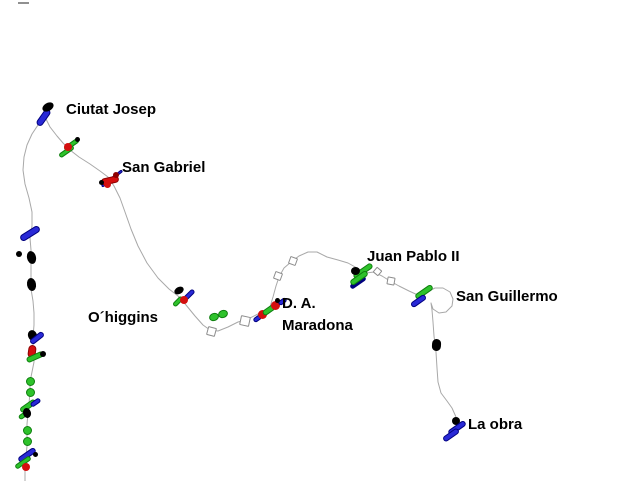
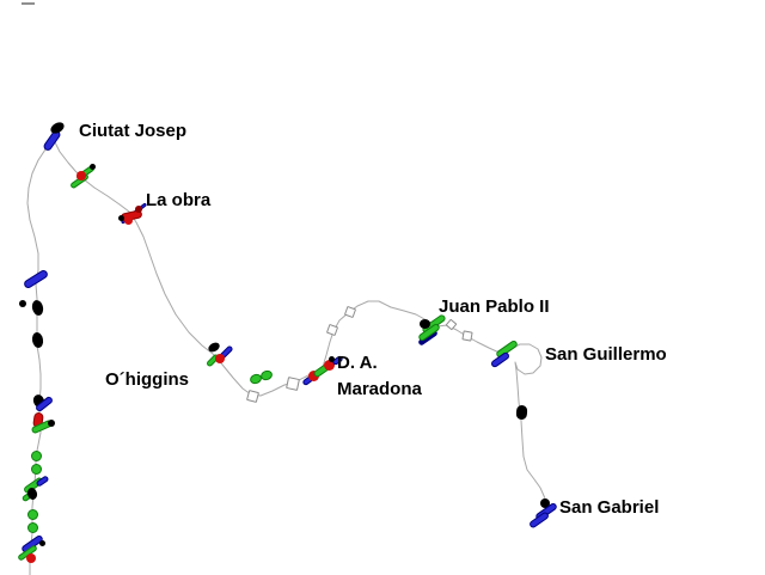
  Ciutat Josep
- San Gabriel
+ La obra
  O´higgins
  D. A.
  Maradona
  Juan Pablo II
  San Guillermo
- La obra
+ San Gabriel
